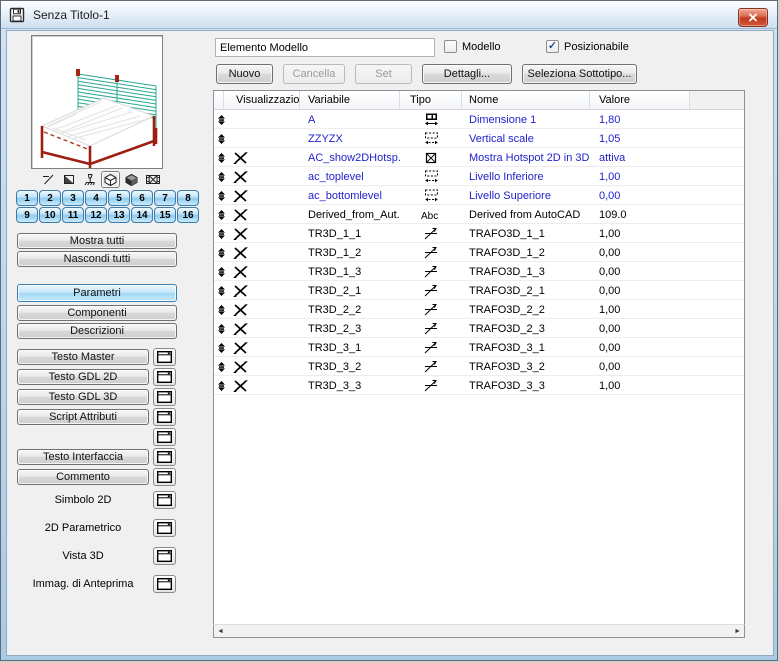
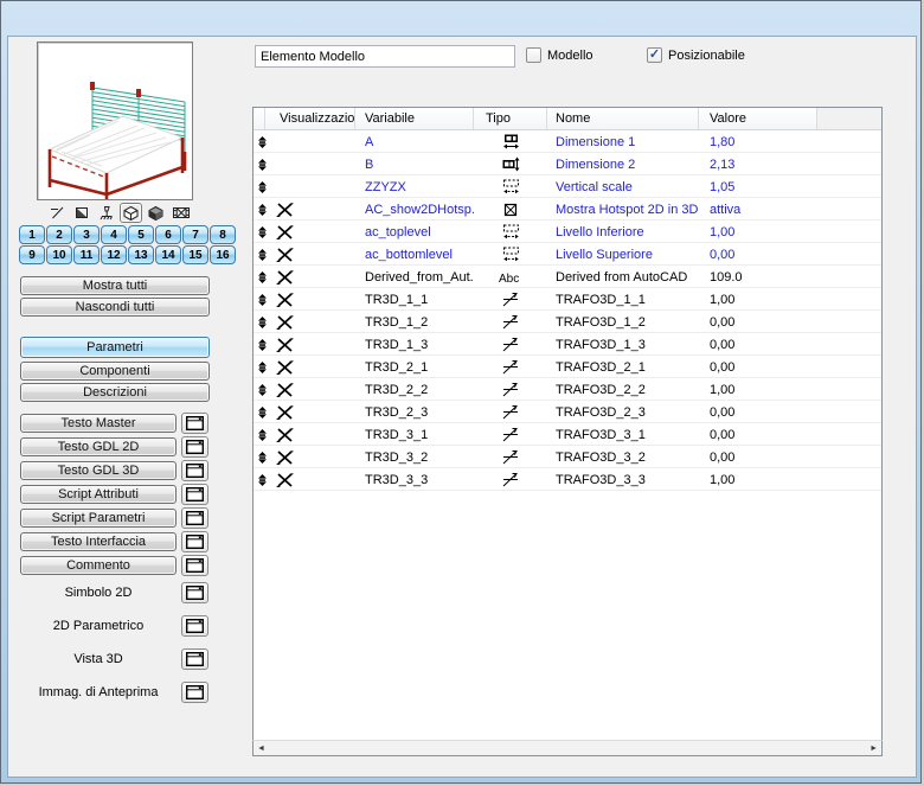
- Senza Titolo-1
  1
  2
  3
  4
  5
  6
  7
  8
  9
  10
  11
  12
  13
  14
  15
  16
  Elemento Modello
- Nuovo
- Cancella
- Set
- Dettagli...
- Seleziona Sottotipo...
  Visualizzazio
  Variabile
  Tipo
  Nome
  Valore
  A
  Dimensione 1
  1,80
+ B
+ Dimensione 2
+ 2,13
  ZZYZX
  Vertical scale
  1,05
  AC_show2DHotsp.
  Mostra Hotspot 2D in 3D
  attiva
  ac_toplevel
  Livello Inferiore
  1,00
  ac_bottomlevel
  Livello Superiore
  0,00
  Derived_from_Aut.
  Abc
  Derived from AutoCAD
  109.0
  TR3D_1_1
  TRAFO3D_1_1
  1,00
  TR3D_1_2
  TRAFO3D_1_2
  0,00
  TR3D_1_3
  TRAFO3D_1_3
  0,00
  TR3D_2_1
  TRAFO3D_2_1
  0,00
  TR3D_2_2
  TRAFO3D_2_2
  1,00
  TR3D_2_3
  TRAFO3D_2_3
  0,00
  TR3D_3_1
  TRAFO3D_3_1
  0,00
  TR3D_3_2
  TRAFO3D_3_2
  0,00
  TR3D_3_3
  TRAFO3D_3_3
  1,00
  Modello
  ✓
  Posizionabile
  Mostra tutti
  Nascondi tutti
  Parametri
  Componenti
  Descrizioni
  Testo Master
  Testo GDL 2D
  Testo GDL 3D
  Script Attributi
+ Script Parametri
  Testo Interfaccia
  Commento
  Simbolo 2D
  2D Parametrico
  Vista 3D
  Immag. di Anteprima
